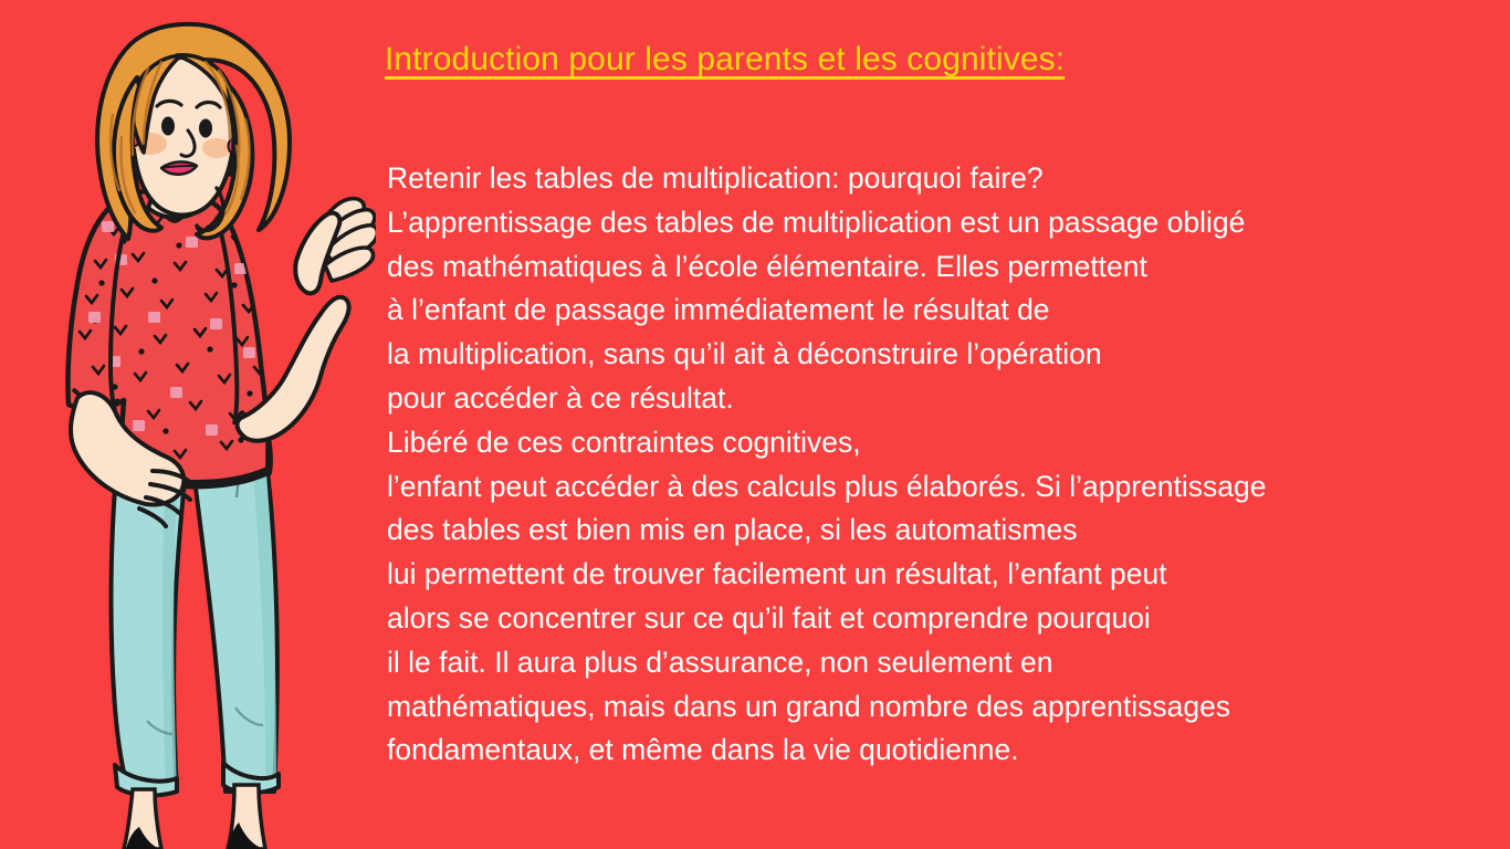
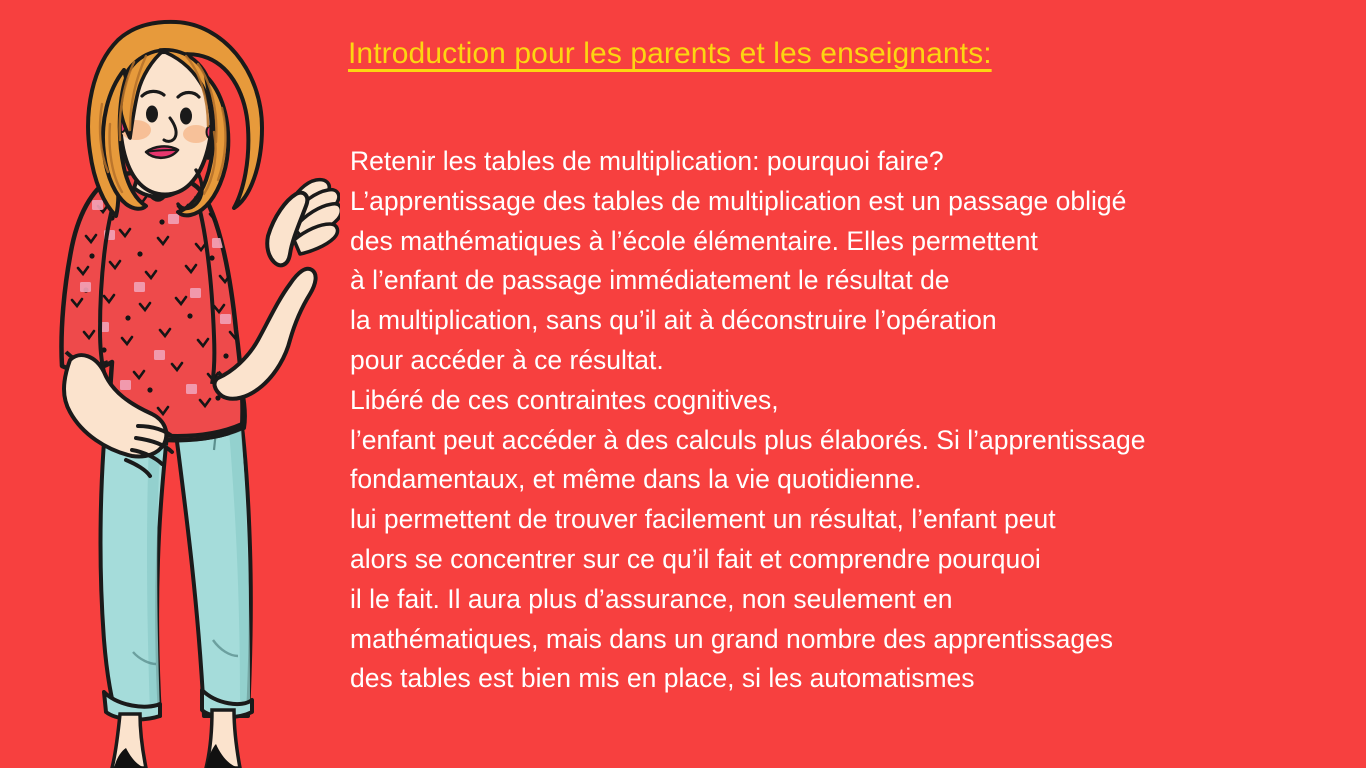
- Introduction pour les parents et les cognitives:
+ Introduction pour les parents et les enseignants:
  Retenir les tables de multiplication: pourquoi faire?
  L’apprentissage des tables de multiplication est un passage obligé
  des mathématiques à l’école élémentaire. Elles permettent
  à l’enfant de passage immédiatement le résultat de
  la multiplication, sans qu’il ait à déconstruire l’opération
  pour accéder à ce résultat.
  Libéré de ces contraintes cognitives,
  l’enfant peut accéder à des calculs plus élaborés. Si l’apprentissage
- des tables est bien mis en place, si les automatismes
+ fondamentaux, et même dans la vie quotidienne.
  lui permettent de trouver facilement un résultat, l’enfant peut
  alors se concentrer sur ce qu’il fait et comprendre pourquoi
  il le fait. Il aura plus d’assurance, non seulement en
  mathématiques, mais dans un grand nombre des apprentissages
- fondamentaux, et même dans la vie quotidienne.
+ des tables est bien mis en place, si les automatismes
